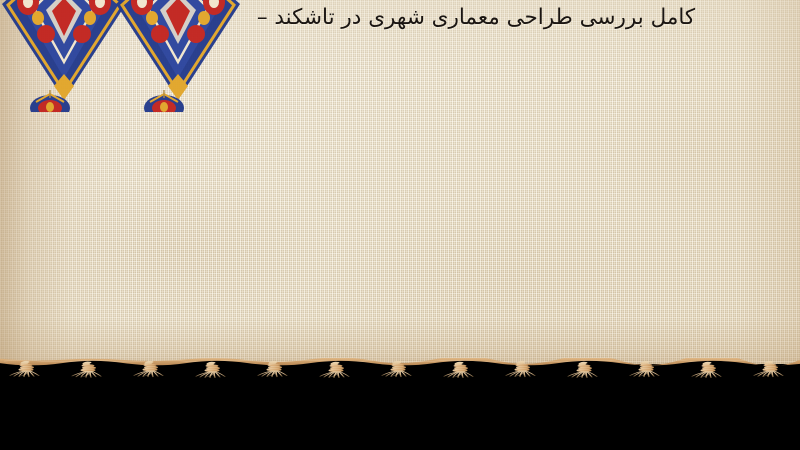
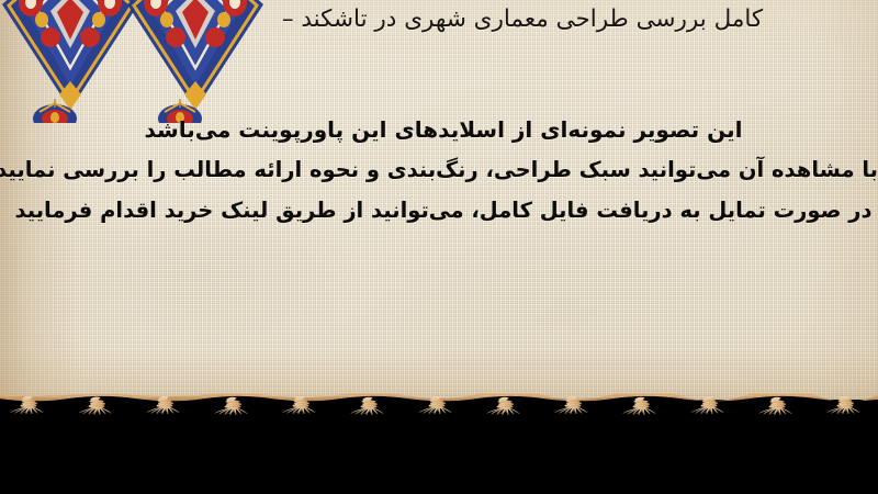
  کامل بررسی طراحی معماری شهری در تاشکند –
+ این تصویر نمونه‌ای از اسلایدهای این پاورپوینت می‌باشد
+ با مشاهده آن می‌توانید سبک طراحی، رنگ‌بندی و نحوه ارائه مطالب را بررسی نمایید
+ در صورت تمایل به دریافت فایل کامل، می‌توانید از طریق لینک خرید اقدام فرمایید
